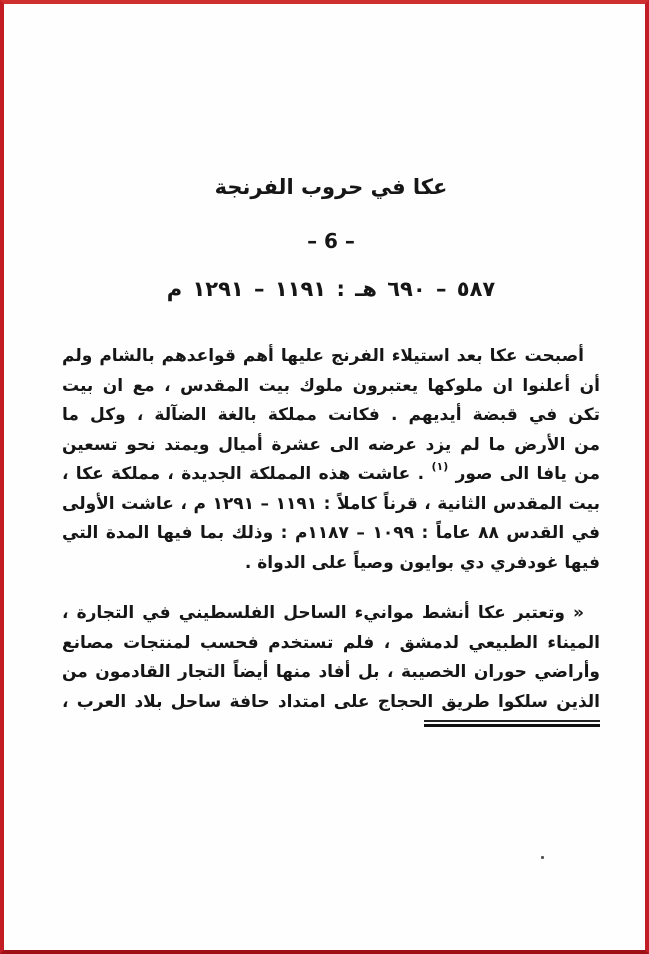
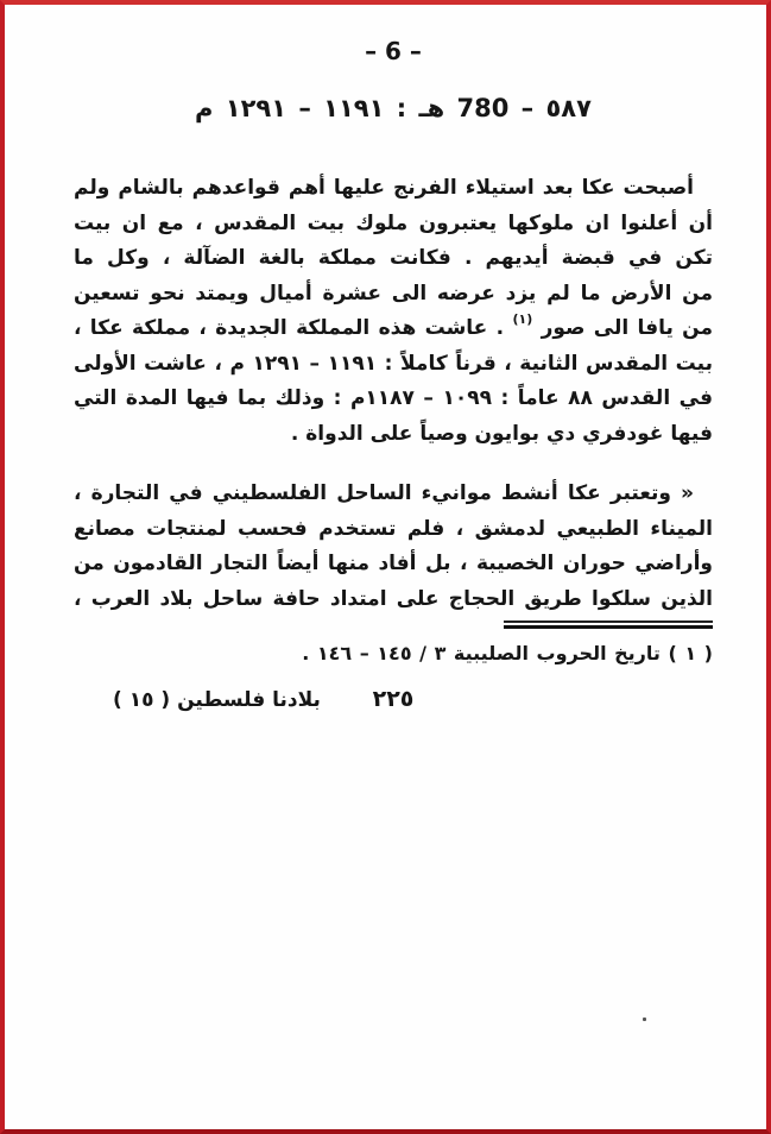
- عكا في حروب الفرنجة
  – 6 –
- ٥٨٧ – ٦٩٠ هـ : ١١٩١ – ١٢٩١ م
+ ٥٨٧ – 780 هـ : ١١٩١ – ١٢٩١ م
  أصبحت عكا بعد استيلاء الفرنج عليها أهم قواعدهم بالشام ولم
  أن أعلنوا ان ملوكها يعتبرون ملوك بيت المقدس ، مع ان بيت
  تكن في قبضة أيديهم . فكانت مملكة بالغة الضآلة ، وكل ما
  من الأرض ما لم يزد عرضه الى عشرة أميال ويمتد نحو تسعين
  من يافا الى صور (١) . عاشت هذه المملكة الجديدة ، مملكة عكا ،
  بيت المقدس الثانية ، قرناً كاملاً : ١١٩١ – ١٢٩١ م ، عاشت الأولى
  في القدس ٨٨ عاماً : ١٠٩٩ – ١١٨٧م : وذلك بما فيها المدة التي
  فيها غودفري دي بوايون وصياً على الدواة .
  « وتعتبر عكا أنشط موانيء الساحل الفلسطيني في التجارة ،
  الميناء الطبيعي لدمشق ، فلم تستخدم فحسب لمنتجات مصانع
  وأراضي حوران الخصيبة ، بل أفاد منها أيضاً التجار القادمون من
  الذين سلكوا طريق الحجاج على امتداد حافة ساحل بلاد العرب ،
+ ( ١ ) تاريخ الحروب الصليبية ٣ / ١٤٥ – ١٤٦ .
+ ٢٢٥
+ بلادنا فلسطين ( ١٥ )
